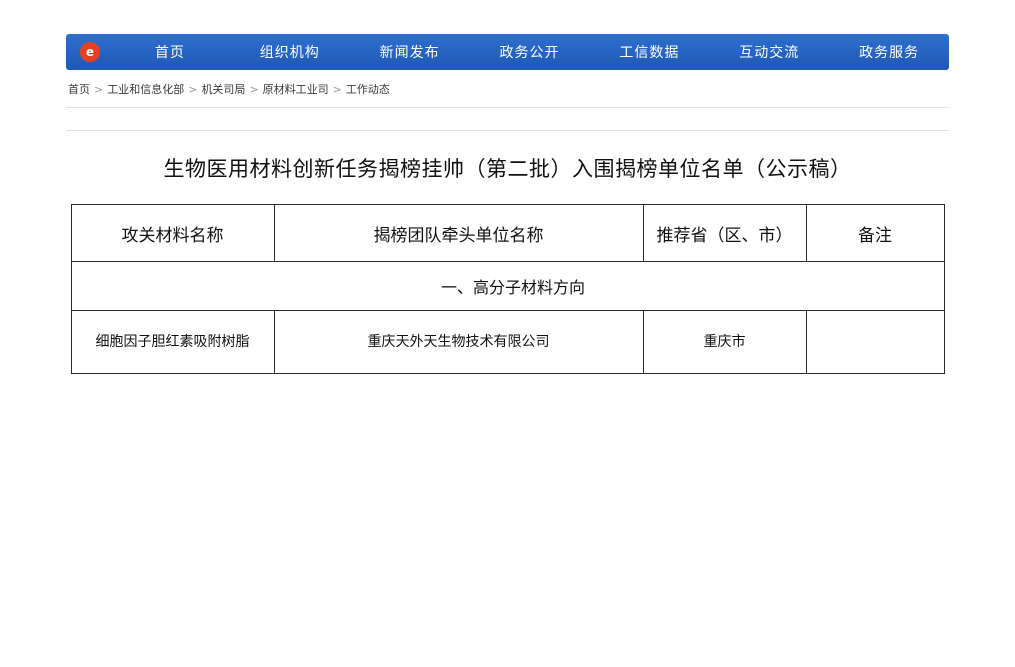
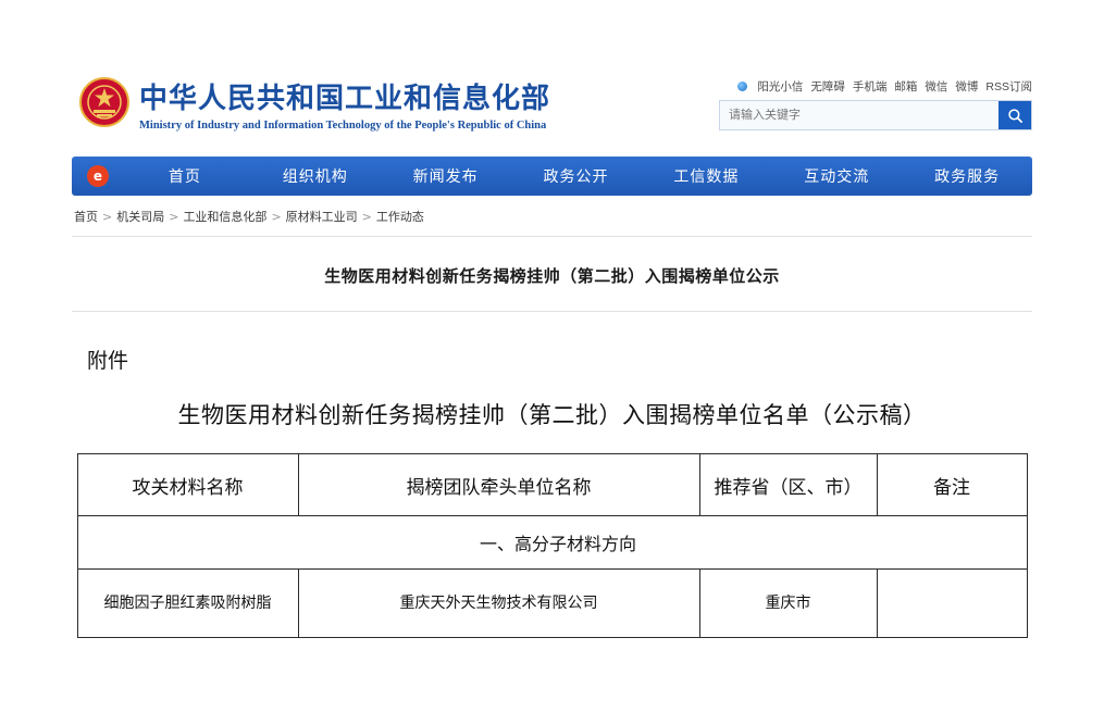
+ 中华人民共和国工业和信息化部
+ Ministry of Industry and Information Technology of the People's Republic of China
+ 阳光小信
+ 无障碍
+ 手机端
+ 邮箱
+ 微信
+ 微博
+ RSS订阅
+ 请输入关键字
  e
  首页
  组织机构
  新闻发布
  政务公开
  工信数据
  互动交流
  政务服务
  首页
  >
- 工业和信息化部
+ 机关司局
  >
- 机关司局
+ 工业和信息化部
  >
  原材料工业司
  >
  工作动态
+ 生物医用材料创新任务揭榜挂帅（第二批）入围揭榜单位公示
+ 附件
  生物医用材料创新任务揭榜挂帅（第二批）入围揭榜单位名单（公示稿）
  攻关材料名称	揭榜团队牵头单位名称	推荐省（区、市）	备注
  一、高分子材料方向
  细胞因子胆红素吸附树脂	重庆天外天生物技术有限公司	重庆市
